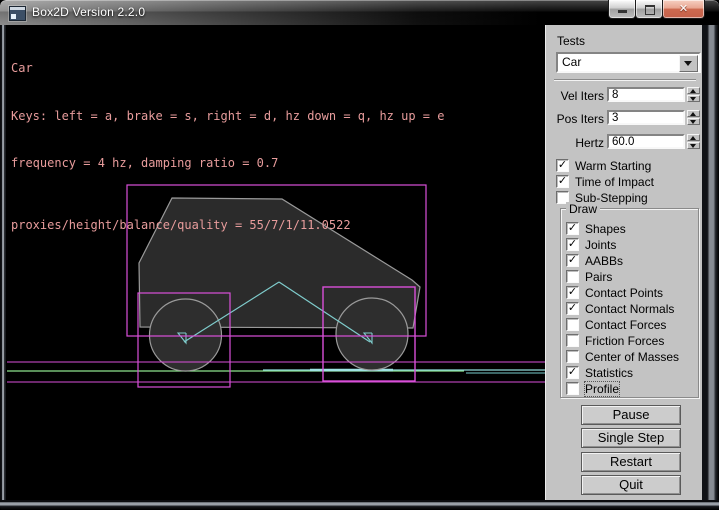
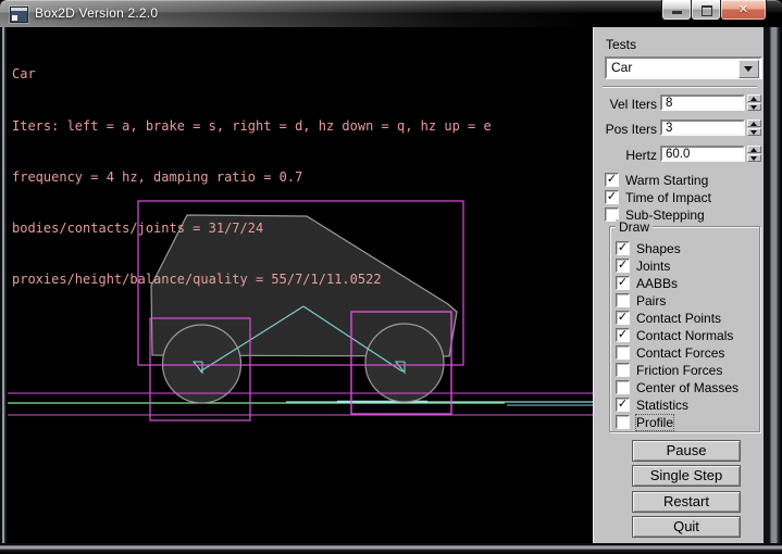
  Box2D Version 2.2.0
  ✕
  Car
- Keys: left = a, brake = s, right = d, hz down = q, hz up = e
+ Iters: left = a, brake = s, right = d, hz down = q, hz up = e
  frequency = 4 hz, damping ratio = 0.7
+ bodies/contacts/joints = 31/7/24
  proxies/height/balance/quality = 55/7/1/11.0522
  Tests
  Car
  Vel Iters
  8
  Pos Iters
  3
  Hertz
  60.0
  ✓
  Warm Starting
  ✓
  Time of Impact
  Sub-Stepping
  Draw
  ✓
  Shapes
  ✓
  Joints
  ✓
  AABBs
  Pairs
  ✓
  Contact Points
  ✓
  Contact Normals
  Contact Forces
  Friction Forces
  Center of Masses
  ✓
  Statistics
  Profile
  Pause
  Single Step
  Restart
  Quit
